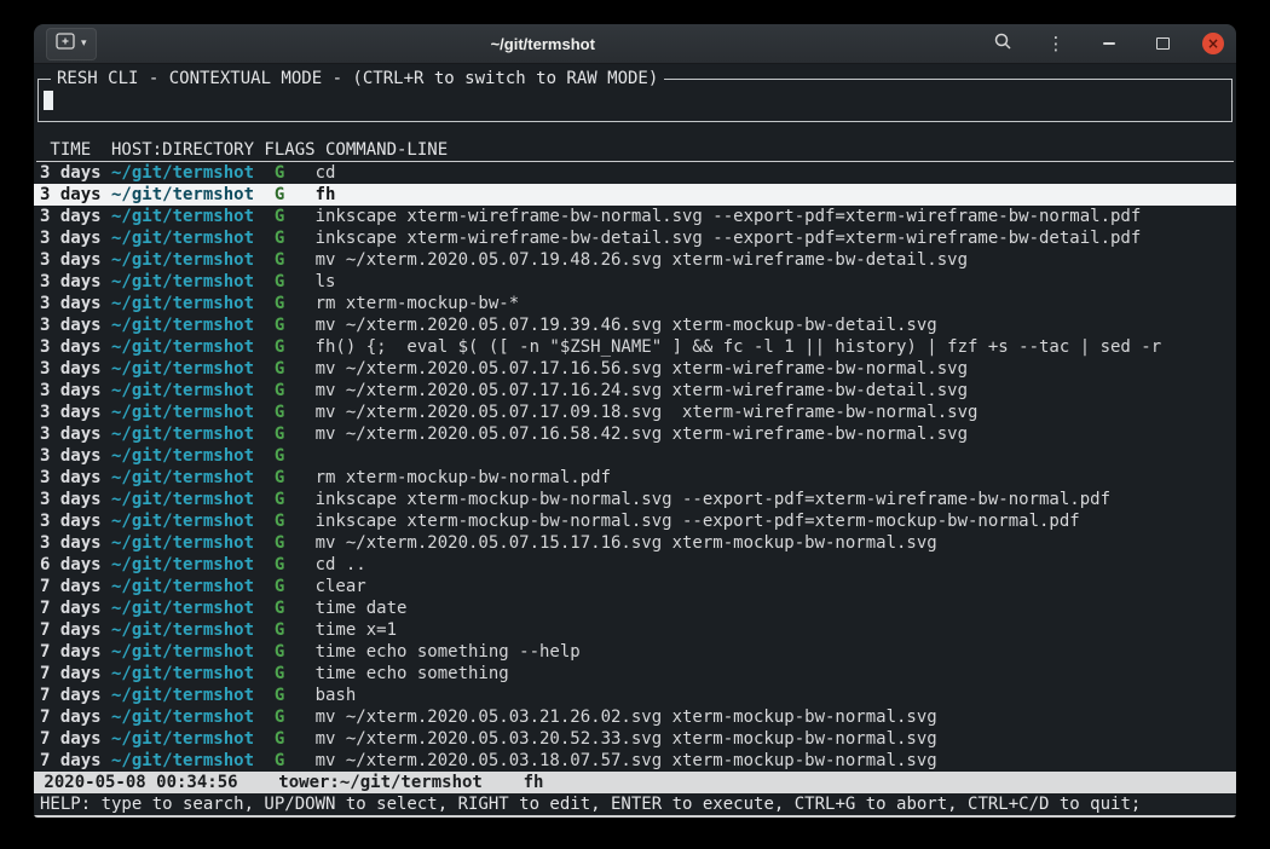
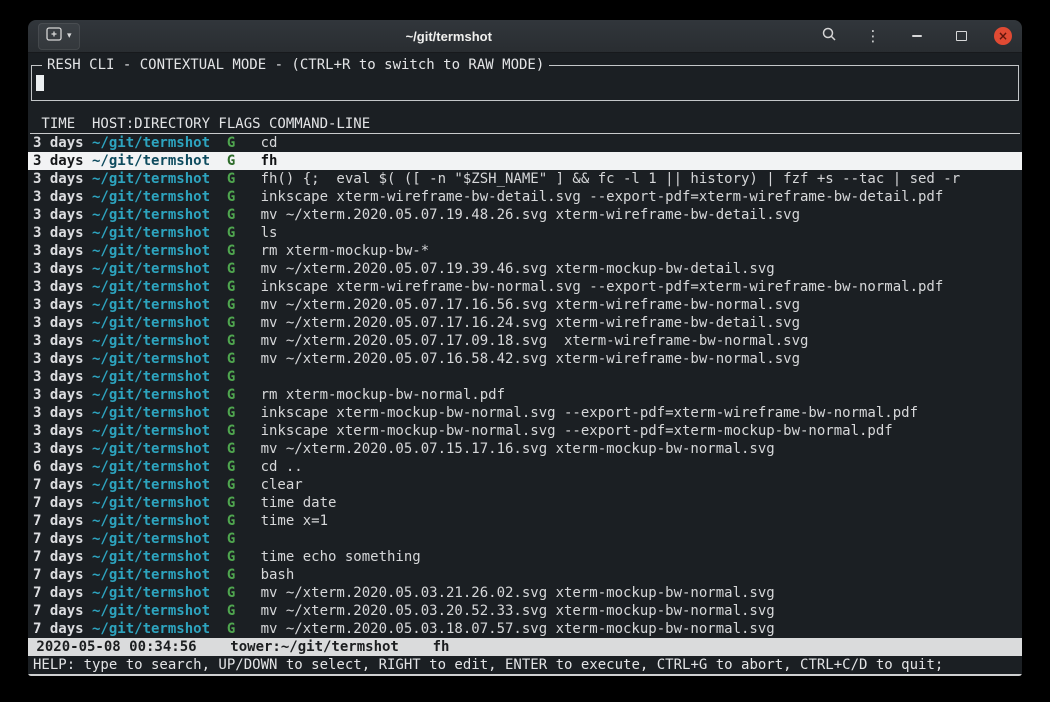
  ▾
  ~/git/termshot
  ⋮
  ×
  RESH CLI - CONTEXTUAL MODE - (CTRL+R to switch to RAW MODE)
  TIME HOST:DIRECTORY FLAGS COMMAND-LINE
  3 days
  ~/git/termshot
  G
  cd
  3 days
  ~/git/termshot
  G
  fh
  3 days
  ~/git/termshot
  G
- inkscape xterm-wireframe-bw-normal.svg --export-pdf=xterm-wireframe-bw-normal.pdf
+ fh() {; eval $( ([ -n "$ZSH_NAME" ] && fc -l 1 || history) | fzf +s --tac | sed -r
  3 days
  ~/git/termshot
  G
  inkscape xterm-wireframe-bw-detail.svg --export-pdf=xterm-wireframe-bw-detail.pdf
  3 days
  ~/git/termshot
  G
  mv ~/xterm.2020.05.07.19.48.26.svg xterm-wireframe-bw-detail.svg
  3 days
  ~/git/termshot
  G
  ls
  3 days
  ~/git/termshot
  G
  rm xterm-mockup-bw-*
  3 days
  ~/git/termshot
  G
  mv ~/xterm.2020.05.07.19.39.46.svg xterm-mockup-bw-detail.svg
  3 days
  ~/git/termshot
  G
- fh() {; eval $( ([ -n "$ZSH_NAME" ] && fc -l 1 || history) | fzf +s --tac | sed -r
+ inkscape xterm-wireframe-bw-normal.svg --export-pdf=xterm-wireframe-bw-normal.pdf
  3 days
  ~/git/termshot
  G
  mv ~/xterm.2020.05.07.17.16.56.svg xterm-wireframe-bw-normal.svg
  3 days
  ~/git/termshot
  G
  mv ~/xterm.2020.05.07.17.16.24.svg xterm-wireframe-bw-detail.svg
  3 days
  ~/git/termshot
  G
  mv ~/xterm.2020.05.07.17.09.18.svg xterm-wireframe-bw-normal.svg
  3 days
  ~/git/termshot
  G
  mv ~/xterm.2020.05.07.16.58.42.svg xterm-wireframe-bw-normal.svg
  3 days
  ~/git/termshot
  G
  3 days
  ~/git/termshot
  G
  rm xterm-mockup-bw-normal.pdf
  3 days
  ~/git/termshot
  G
  inkscape xterm-mockup-bw-normal.svg --export-pdf=xterm-wireframe-bw-normal.pdf
  3 days
  ~/git/termshot
  G
  inkscape xterm-mockup-bw-normal.svg --export-pdf=xterm-mockup-bw-normal.pdf
  3 days
  ~/git/termshot
  G
  mv ~/xterm.2020.05.07.15.17.16.svg xterm-mockup-bw-normal.svg
  6 days
  ~/git/termshot
  G
  cd ..
  7 days
  ~/git/termshot
  G
  clear
  7 days
  ~/git/termshot
  G
  time date
  7 days
  ~/git/termshot
  G
  time x=1
  7 days
  ~/git/termshot
  G
- time echo something --help
  7 days
  ~/git/termshot
  G
  time echo something
  7 days
  ~/git/termshot
  G
  bash
  7 days
  ~/git/termshot
  G
  mv ~/xterm.2020.05.03.21.26.02.svg xterm-mockup-bw-normal.svg
  7 days
  ~/git/termshot
  G
  mv ~/xterm.2020.05.03.20.52.33.svg xterm-mockup-bw-normal.svg
  7 days
  ~/git/termshot
  G
  mv ~/xterm.2020.05.03.18.07.57.svg xterm-mockup-bw-normal.svg
  2020-05-08 00:34:56 tower:~/git/termshot fh
  HELP: type to search, UP/DOWN to select, RIGHT to edit, ENTER to execute, CTRL+G to abort, CTRL+C/D to quit;
